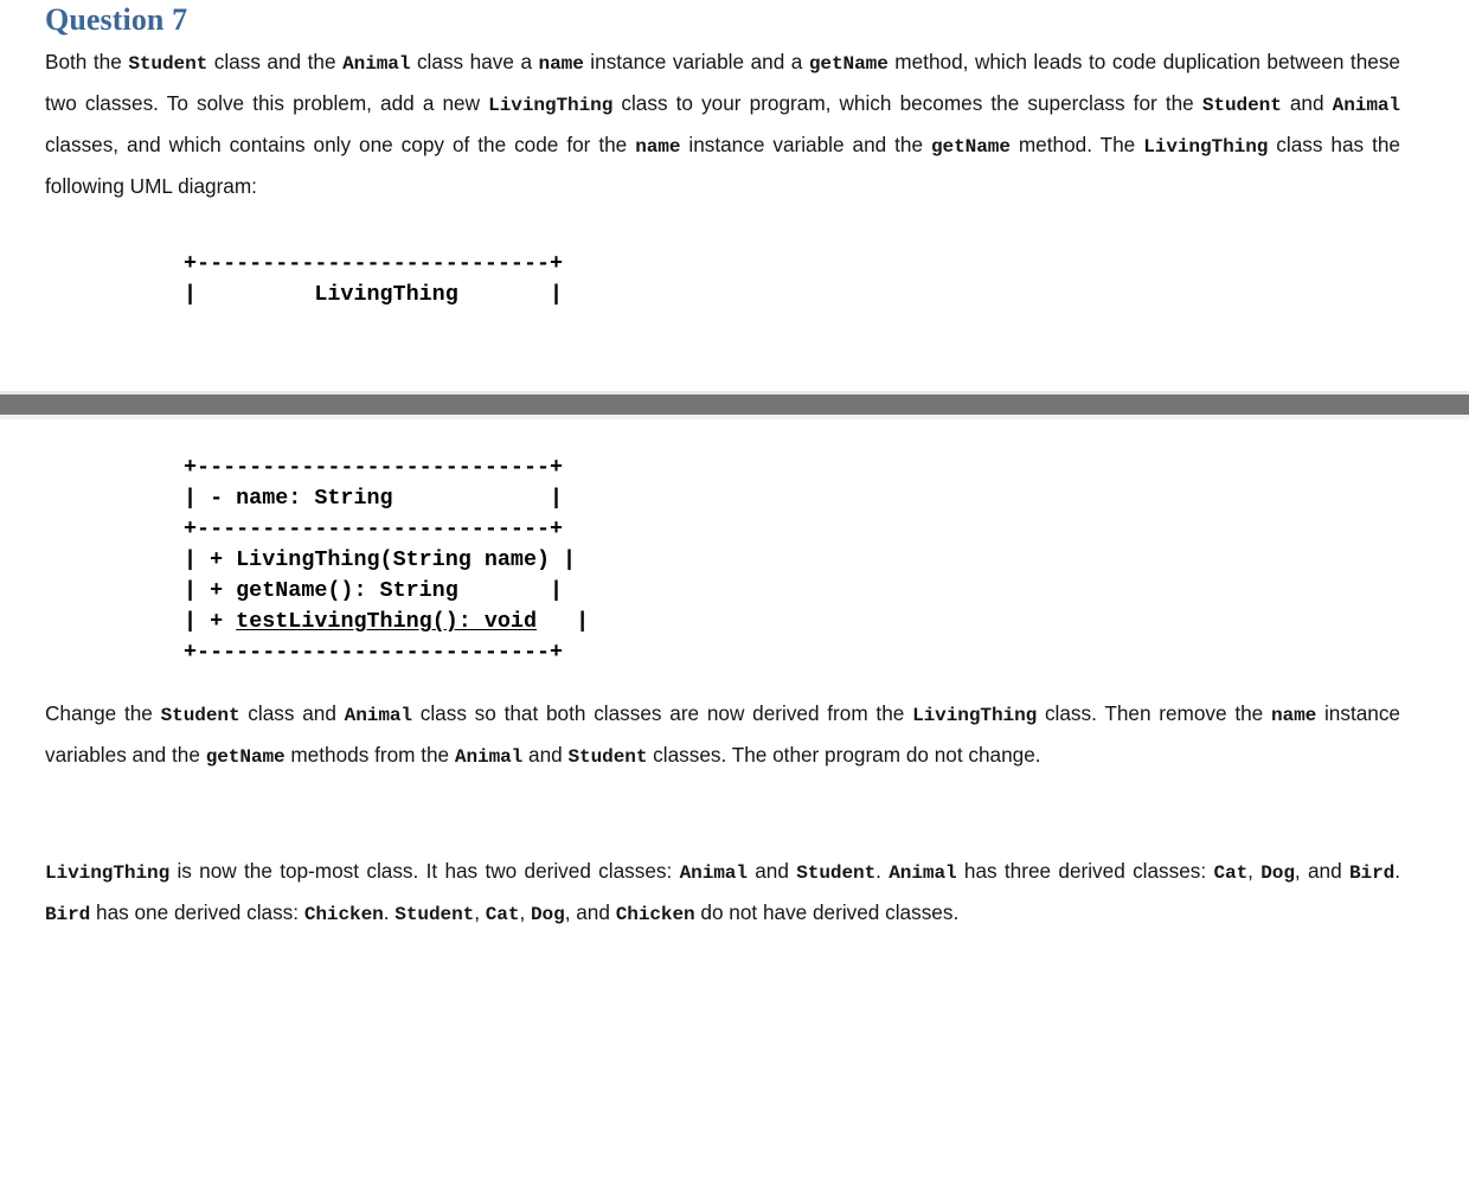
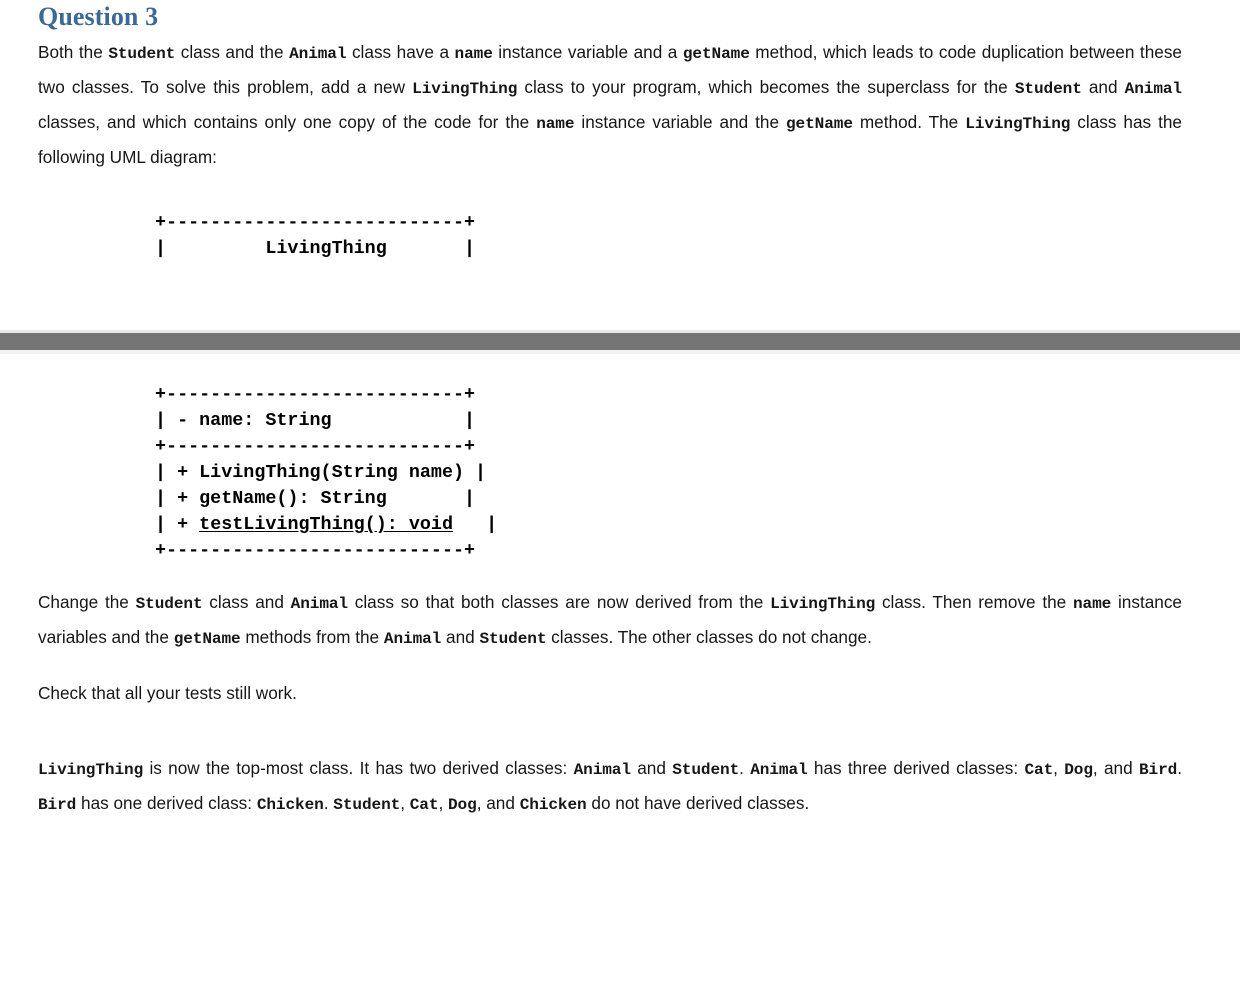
- Question 7
+ Question 3
  Both the Student class and the Animal class have a name instance variable and a getName method, which leads to code duplication between these two classes. To solve this problem, add a new LivingThing class to your program, which becomes the superclass for the Student and Animal classes, and which contains only one copy of the code for the name instance variable and the getName method. The LivingThing class has the following UML diagram:
  +---------------------------+
  | LivingThing |
  +---------------------------+ | - name: String | +---------------------------+ | + LivingThing(String name) | | + getName(): String | | + testLivingThing(): void | +---------------------------+
- Change the Student class and Animal class so that both classes are now derived from the LivingThing class. Then remove the name instance variables and the getName methods from the Animal and Student classes. The other program do not change.
+ Change the Student class and Animal class so that both classes are now derived from the LivingThing class. Then remove the name instance variables and the getName methods from the Animal and Student classes. The other classes do not change.
+ Check that all your tests still work.
  LivingThing is now the top-most class. It has two derived classes: Animal and Student. Animal has three derived classes: Cat, Dog, and Bird. Bird has one derived class: Chicken. Student, Cat, Dog, and Chicken do not have derived classes.
